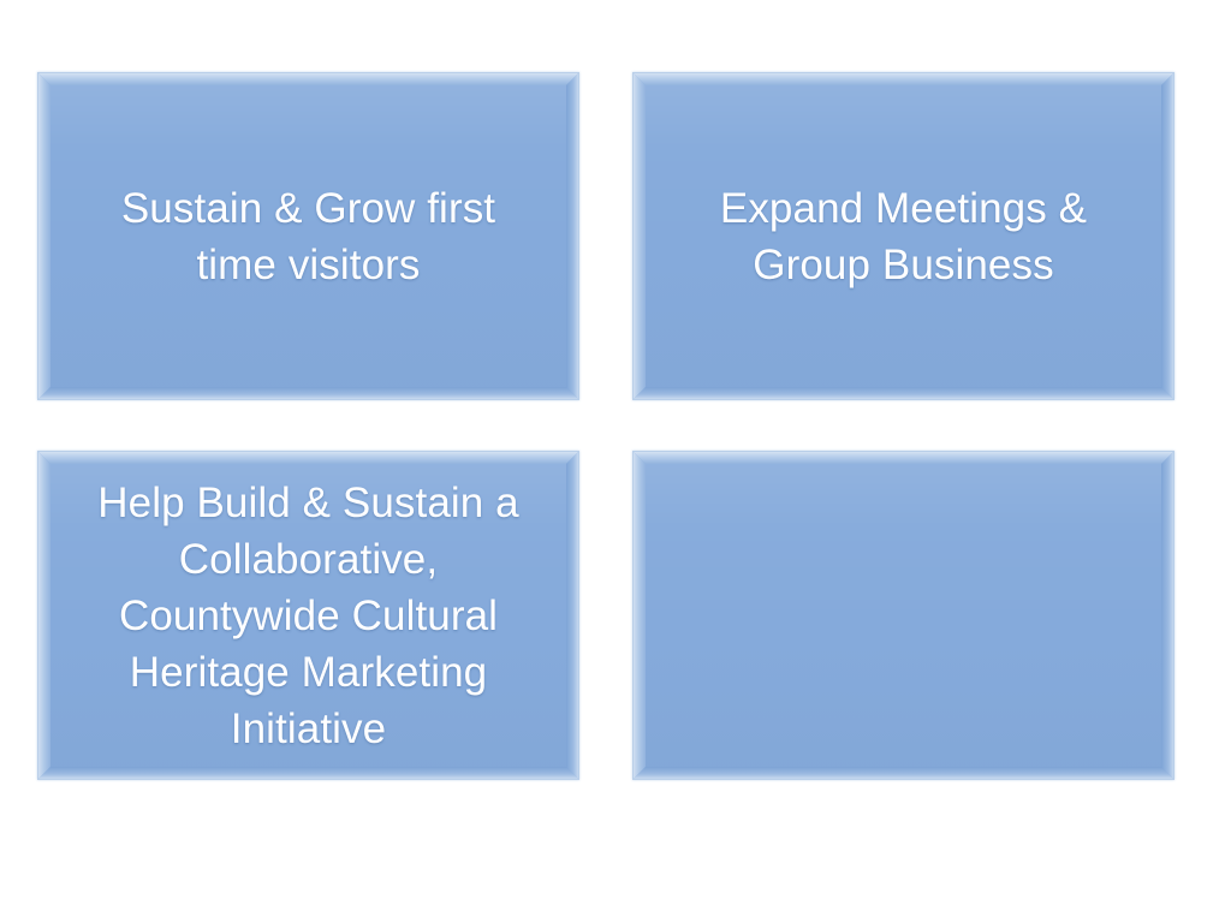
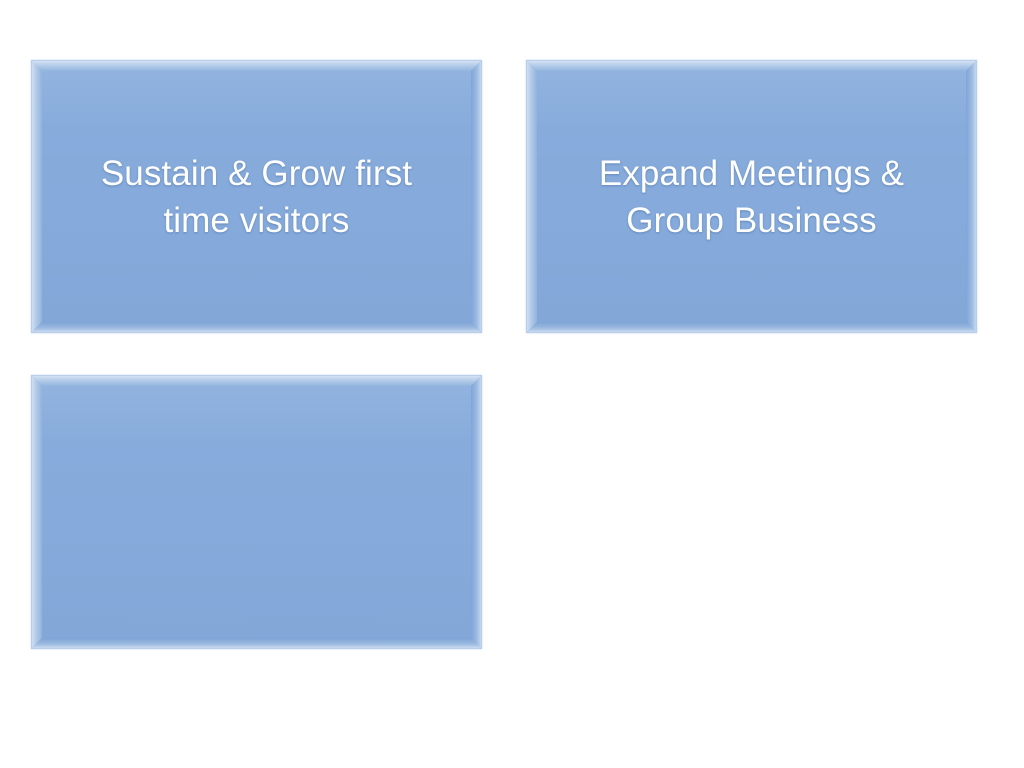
  Sustain & Grow first
  time visitors
  Expand Meetings &
  Group Business
- Help Build & Sustain a
- Collaborative,
- Countywide Cultural
- Heritage Marketing
- Initiative
